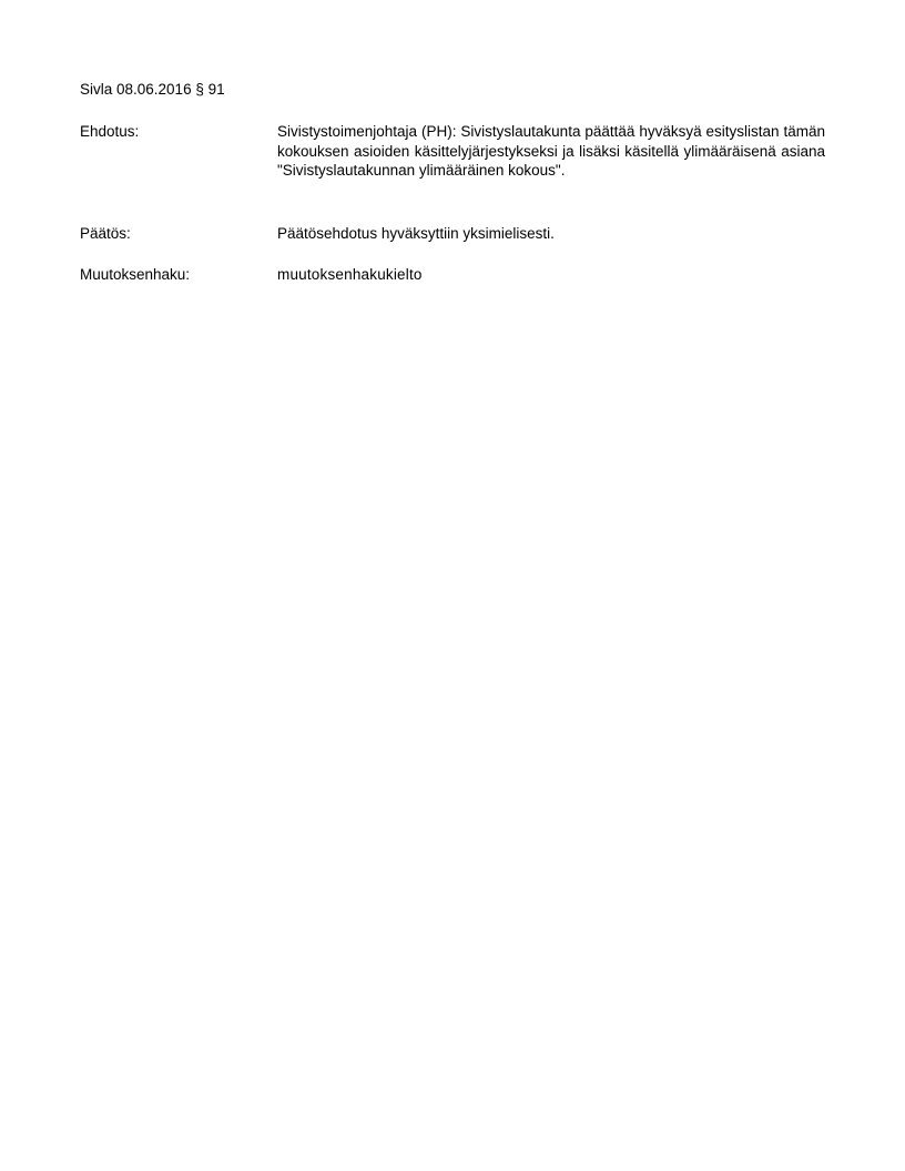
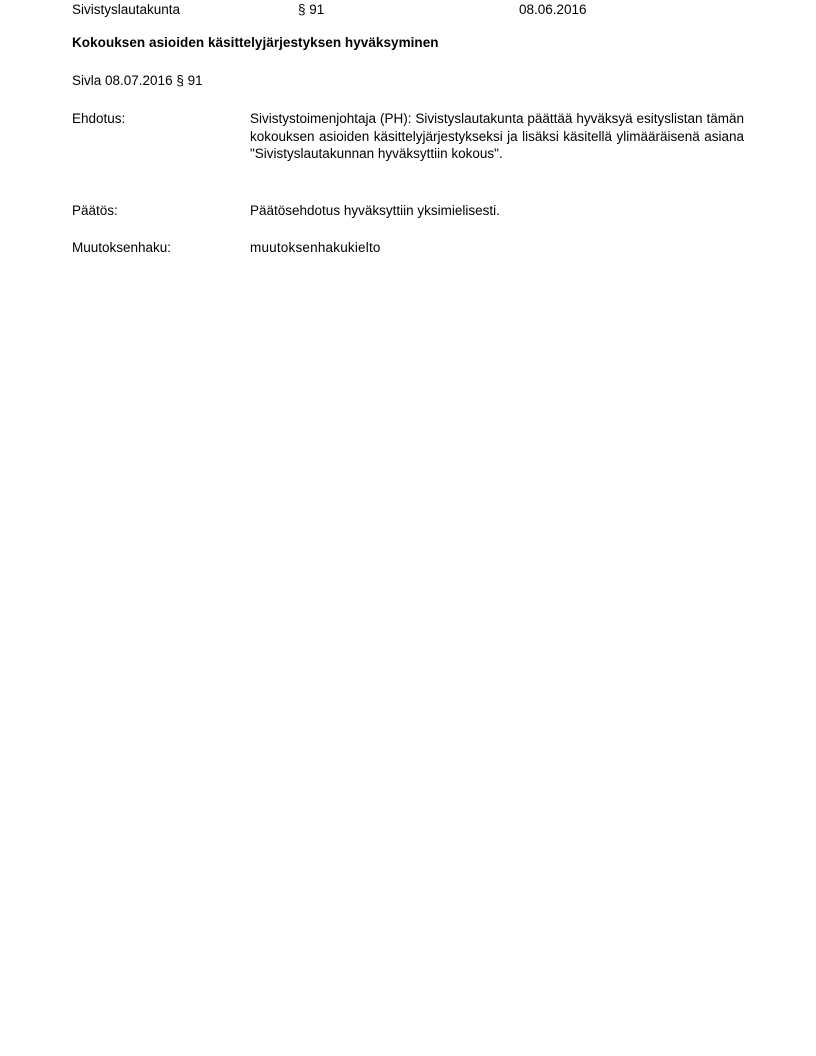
+ Sivistyslautakunta
+ § 91
+ 08.06.2016
+ Kokouksen asioiden käsittelyjärjestyksen hyväksyminen
- Sivla 08.06.2016 § 91
+ Sivla 08.07.2016 § 91
  Ehdotus:
- Sivistystoimenjohtaja (PH): Sivistyslautakunta päättää hyväksyä esityslistan tämän kokouksen asioiden käsittelyjärjestykseksi ja lisäksi käsitellä ylimääräisenä asiana "Sivistyslautakunnan ylimääräinen kokous".
+ Sivistystoimenjohtaja (PH): Sivistyslautakunta päättää hyväksyä esityslistan tämän kokouksen asioiden käsittelyjärjestykseksi ja lisäksi käsitellä ylimääräisenä asiana "Sivistyslautakunnan hyväksyttiin kokous".
  Päätös:
  Päätösehdotus hyväksyttiin yksimielisesti.
  Muutoksenhaku:
  muutoksenhakukielto
